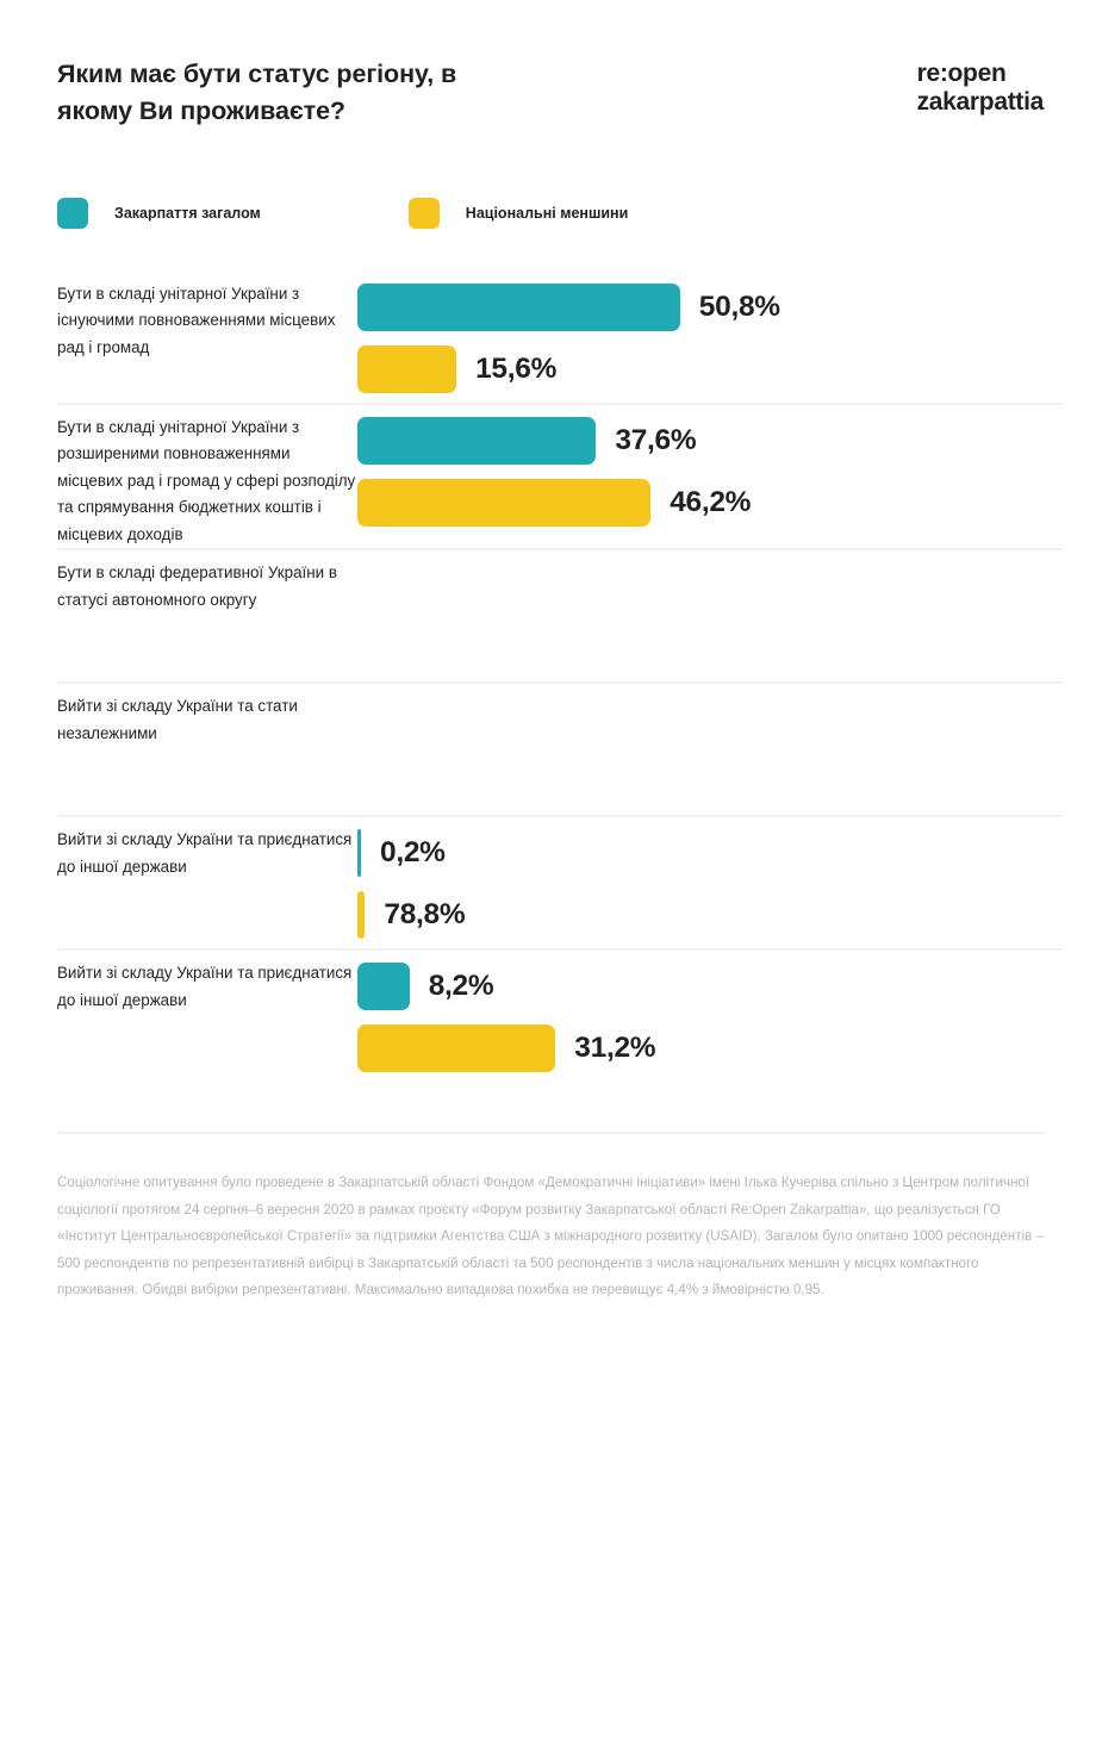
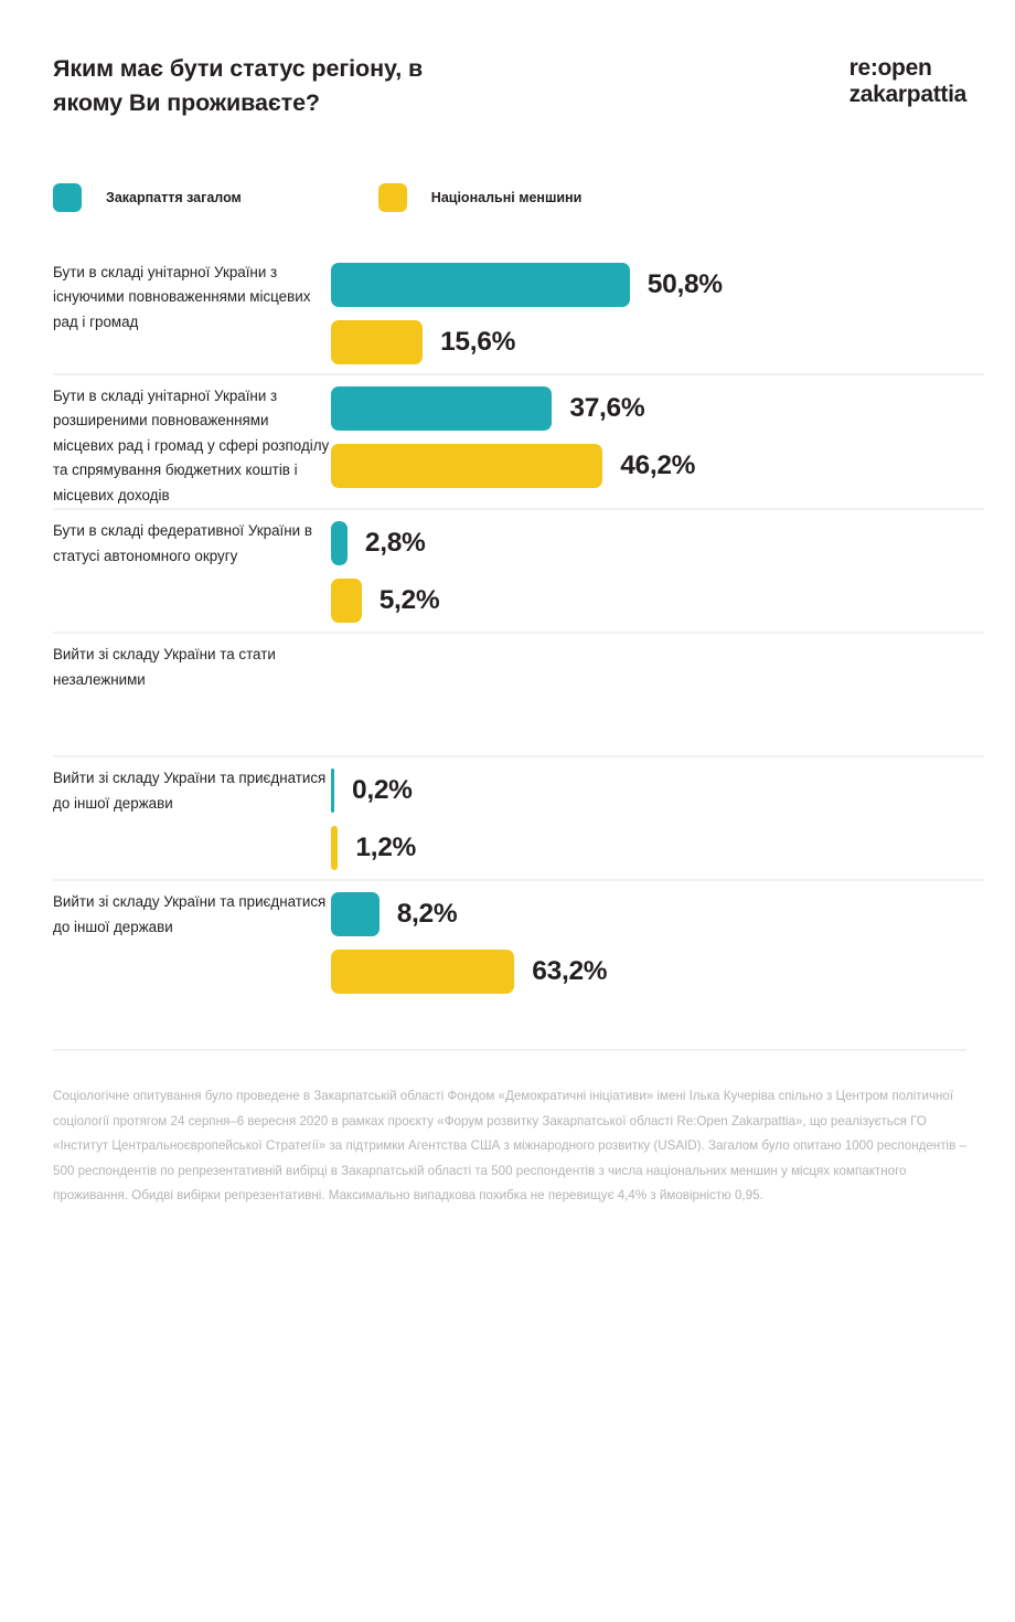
  Яким має бути статус регіону, в
  якому Ви проживаєте?
  re:open
  zakarpattia
  Закарпаття загалом
  Національні меншини
  Бути в складі унітарної України з існуючими повноваженнями місцевих рад і громад
  50,8%
  15,6%
  Бути в складі унітарної України з розширеними повноваженнями місцевих рад і громад у сфері розподілу та спрямування бюджетних коштів і місцевих доходів
  37,6%
  46,2%
  Бути в складі федеративної України в статусі автономного округу
+ 2,8%
+ 5,2%
  Вийти зі складу України та стати незалежними
  Вийти зі складу України та приєднатися до іншої держави
  0,2%
- 78,8%
+ 1,2%
  Вийти зі складу України та приєднатися до іншої держави
  8,2%
- 31,2%
+ 63,2%
  Соціологічне опитування було проведене в Закарпатській області Фондом «Демократичні ініціативи» імені Ілька Кучеріва спільно з Центром політичної соціології протягом 24 серпня–6 вересня 2020 в рамках проєкту «Форум розвитку Закарпатської області Re:Open Zakarpattia», що реалізується ГО «Інститут Центральноєвропейської Стратегії» за підтримки Агентства США з міжнародного розвитку (USAID). Загалом було опитано 1000 респондентів – 500 респондентів по репрезентативній вибірці в Закарпатській області та 500 респондентів з числа національних меншин у місцях компактного проживання. Обидві вибірки репрезентативні. Максимально випадкова похибка не перевищує 4,4% з ймовірністю 0,95.
